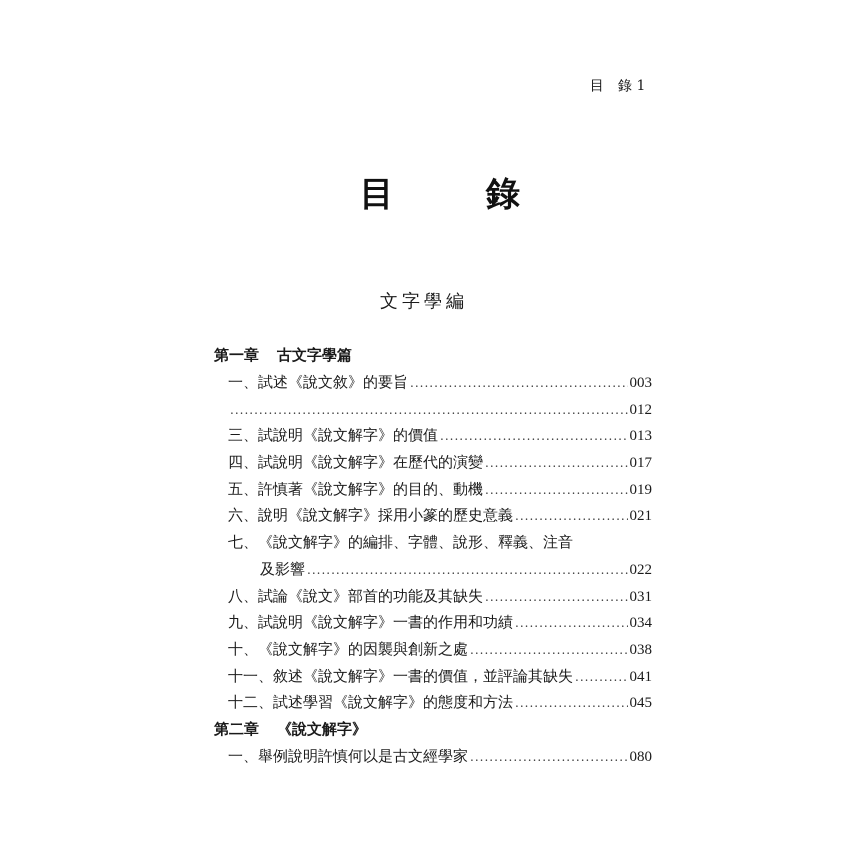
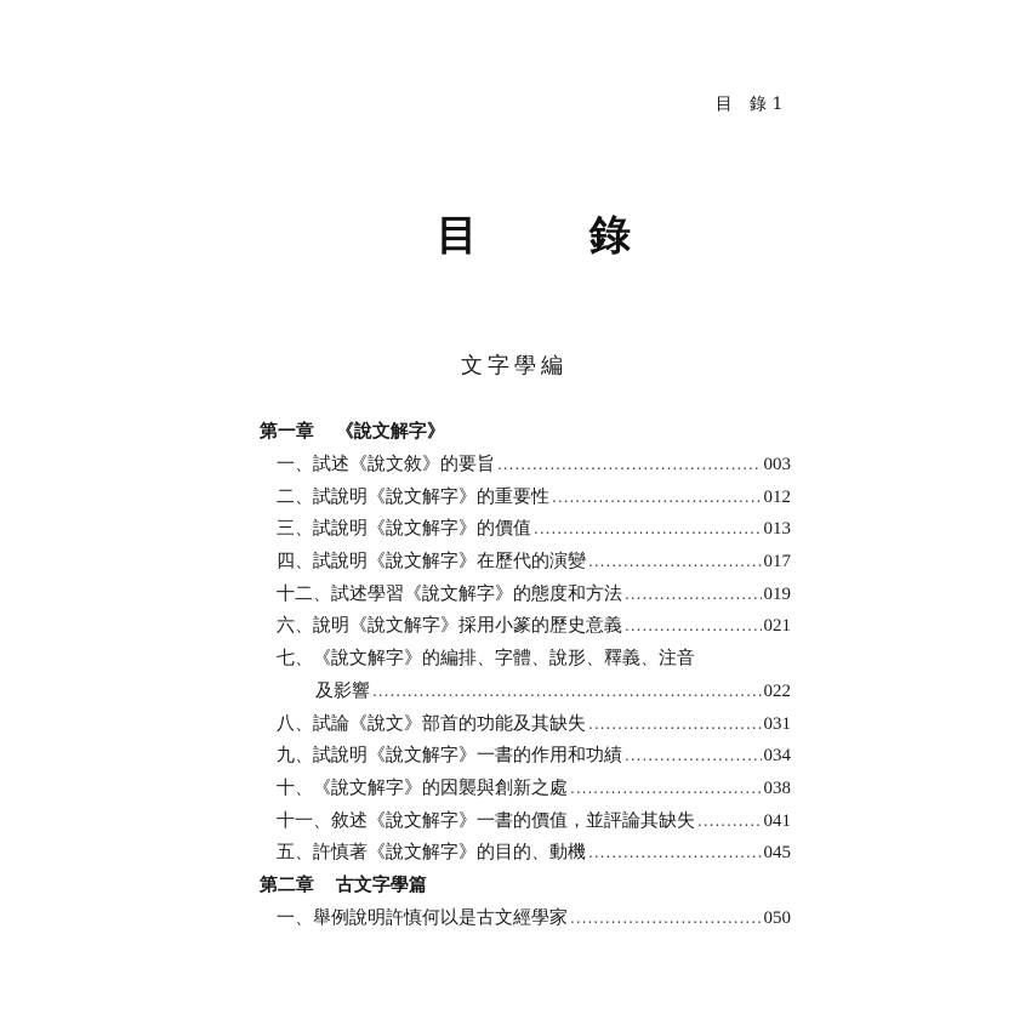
  目 錄 1
  目
  錄
  文字學編
- 第一章 古文字學篇
+ 第一章 《說文解字》
  一、試述《說文敘》的要旨
  003
+ 二、試說明《說文解字》的重要性
  012
  三、試說明《說文解字》的價值
  013
  四、試說明《說文解字》在歷代的演變
  017
- 五、許慎著《說文解字》的目的、動機
+ 十二、試述學習《說文解字》的態度和方法
  019
  六、說明《說文解字》採用小篆的歷史意義
  021
  七、《說文解字》的編排、字體、說形、釋義、注音
  及影響
  022
  八、試論《說文》部首的功能及其缺失
  031
  九、試說明《說文解字》一書的作用和功績
  034
  十、《說文解字》的因襲與創新之處
  038
  十一、敘述《說文解字》一書的價值，並評論其缺失
  041
- 十二、試述學習《說文解字》的態度和方法
+ 五、許慎著《說文解字》的目的、動機
  045
- 第二章 《說文解字》
+ 第二章 古文字學篇
  一、舉例說明許慎何以是古文經學家
- 080
+ 050
